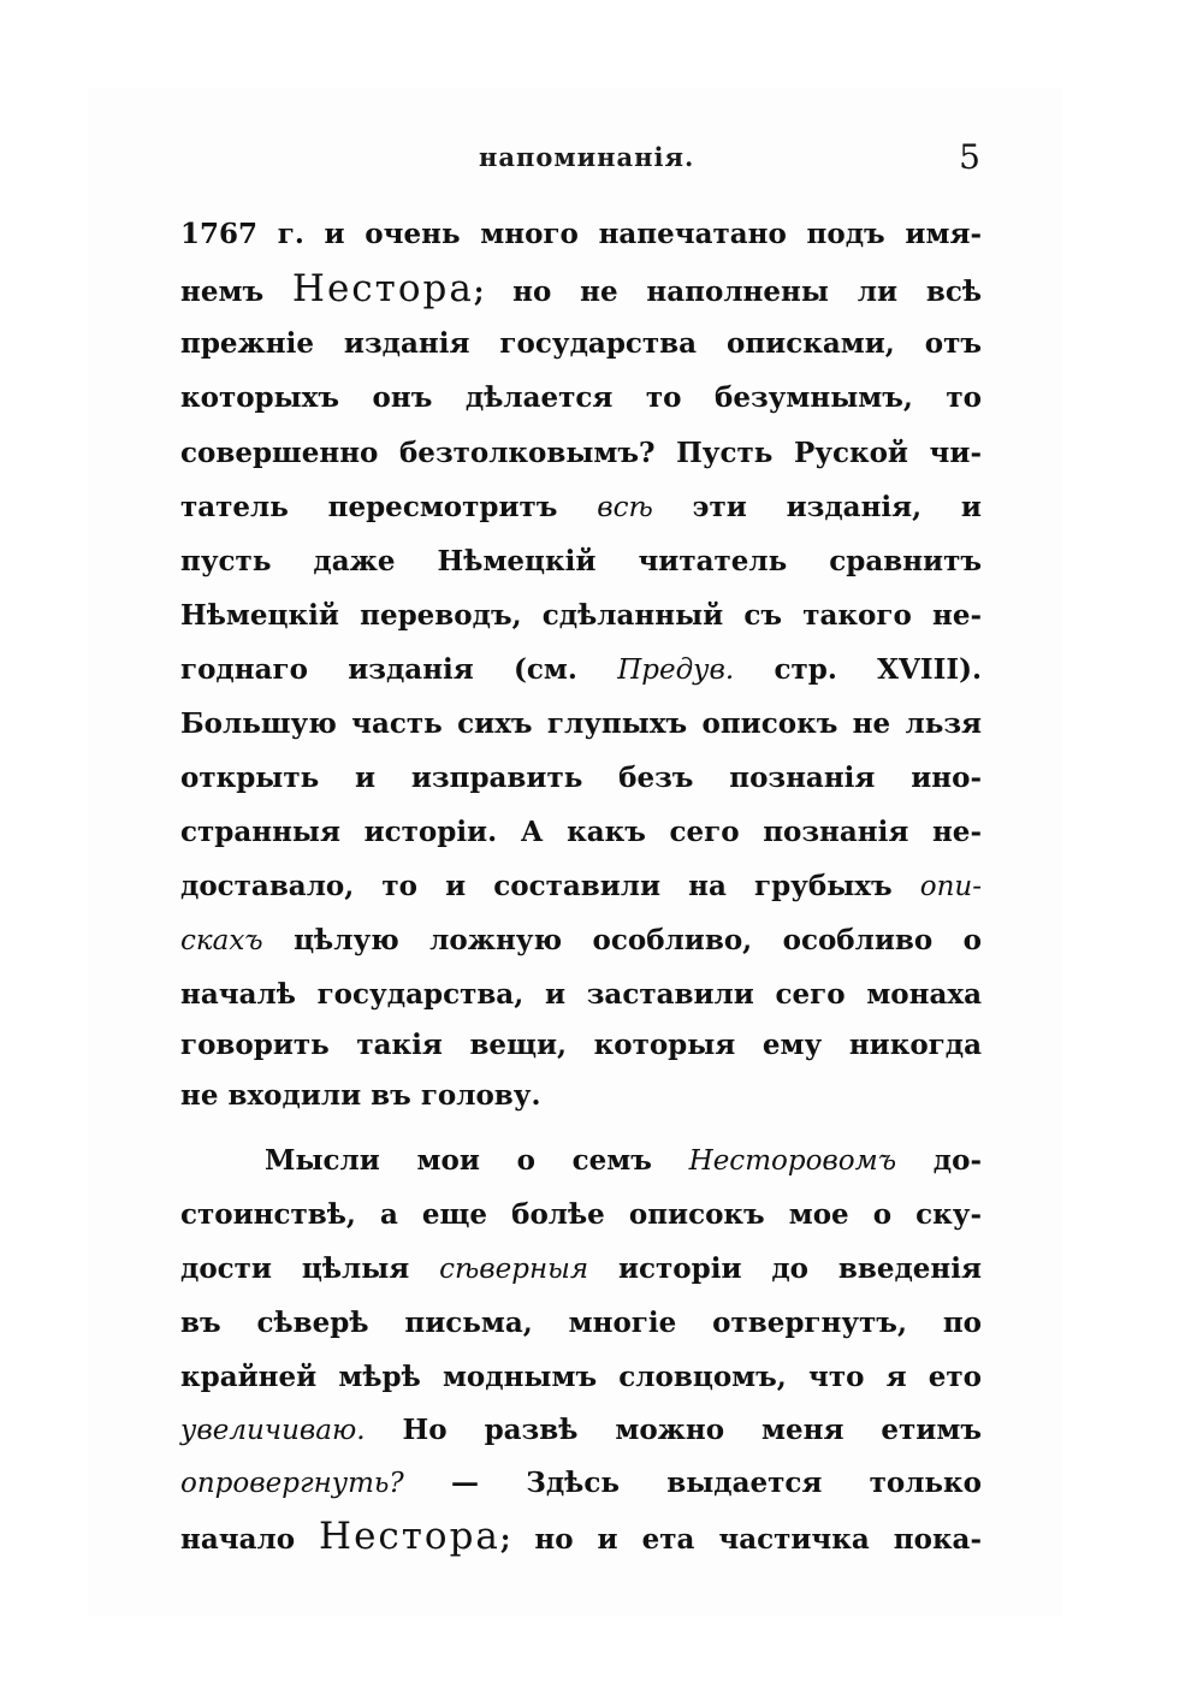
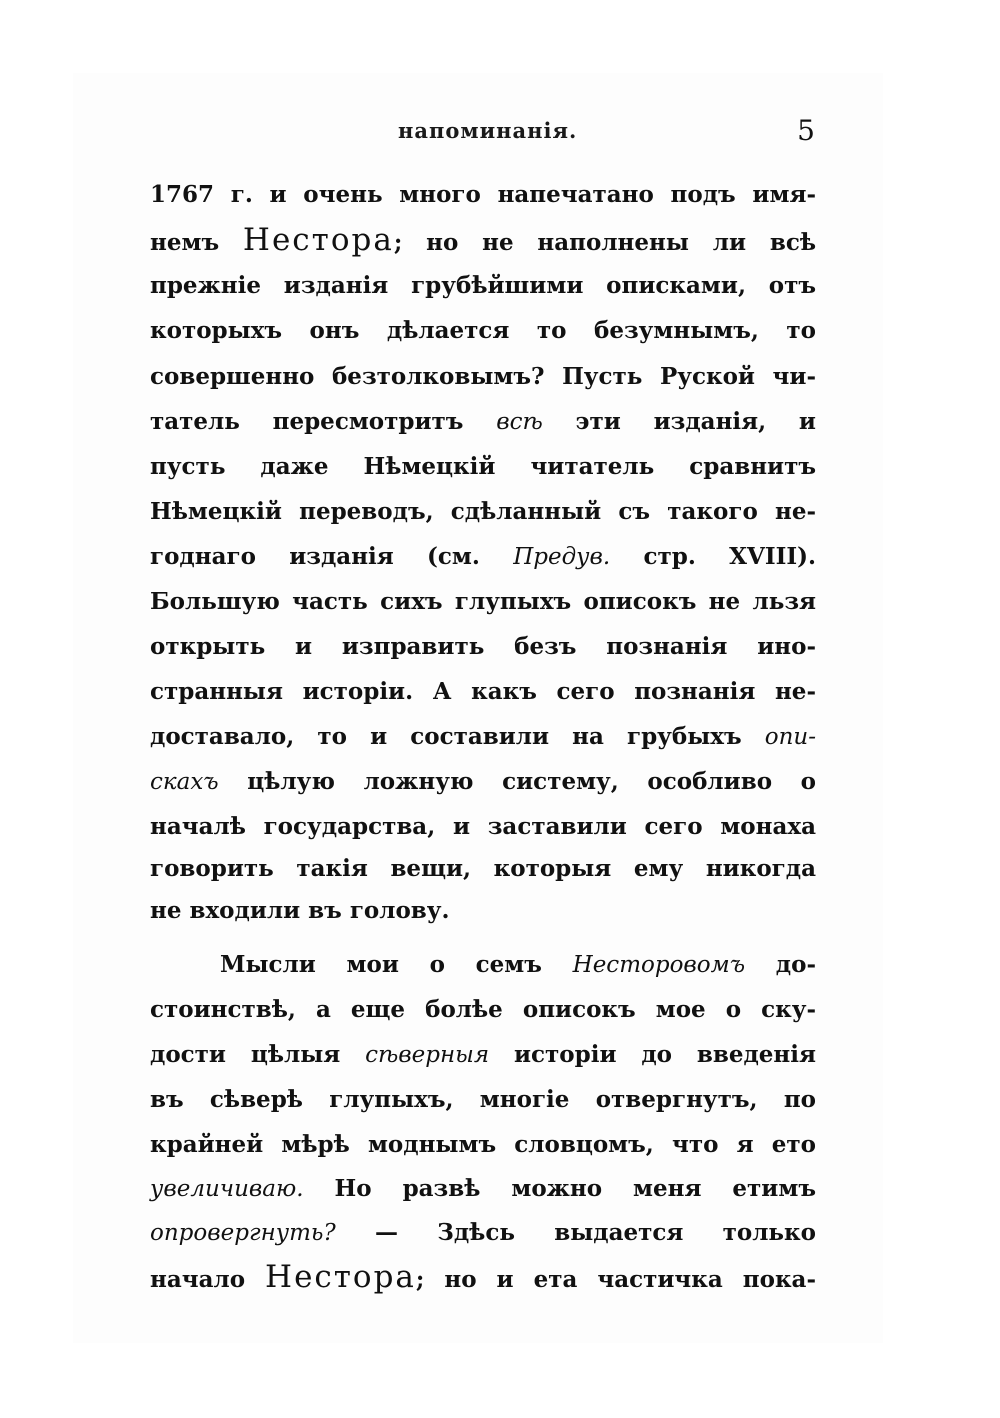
  напоминанія.
  5
  1767 г. и очень много напечатано подъ имя-
  немъ Нестора; но не наполнены ли всѣ
- прежніе изданія государства описками, отъ
+ прежніе изданія грубѣйшими описками, отъ
  которыхъ онъ дѣлается то безумнымъ, то
  совершенно безтолковымъ? Пусть Руской чи-
  татель пересмотритъ всѣ эти изданія, и
  пусть даже Нѣмецкій читатель сравнитъ
  Нѣмецкій переводъ, сдѣланный съ такого не-
  годнаго изданія (см. Предув. стр. XVIII).
  Большую часть сихъ глупыхъ описокъ не льзя
  открыть и изправить безъ познанія ино-
  странныя исторіи. А какъ сего познанія не-
  доставало, то и составили на грубыхъ опи-
- скахъ цѣлую ложную особливо, особливо о
+ скахъ цѣлую ложную систему, особливо о
  началѣ государства, и заставили сего монаха
  говорить такія вещи, которыя ему никогда
  не входили въ голову.
  Мысли мои о семъ Несторовомъ до-
  стоинствѣ, а еще болѣе описокъ мое о ску-
  дости цѣлыя сѣверныя исторіи до введенія
- въ сѣверѣ письма, многіе отвергнутъ, по
+ въ сѣверѣ глупыхъ, многіе отвергнутъ, по
  крайней мѣрѣ моднымъ словцомъ, что я ето
  увеличиваю. Но развѣ можно меня етимъ
  опровергнуть? — Здѣсь выдается только
  начало Нестора; но и ета частичка пока-
